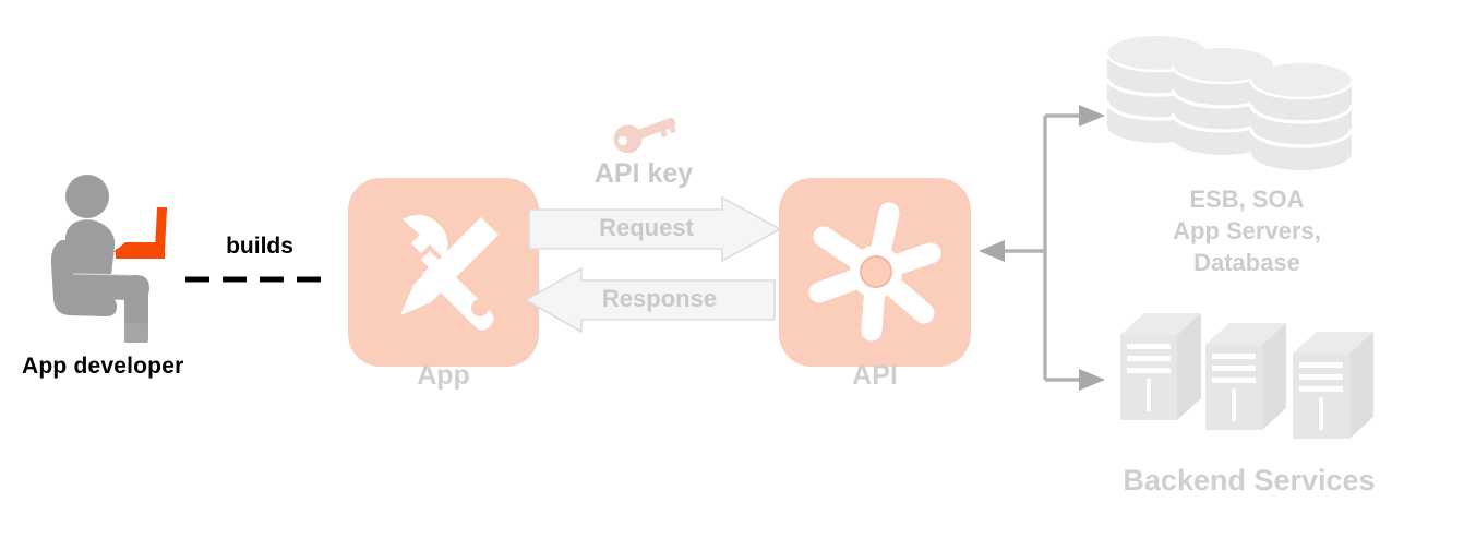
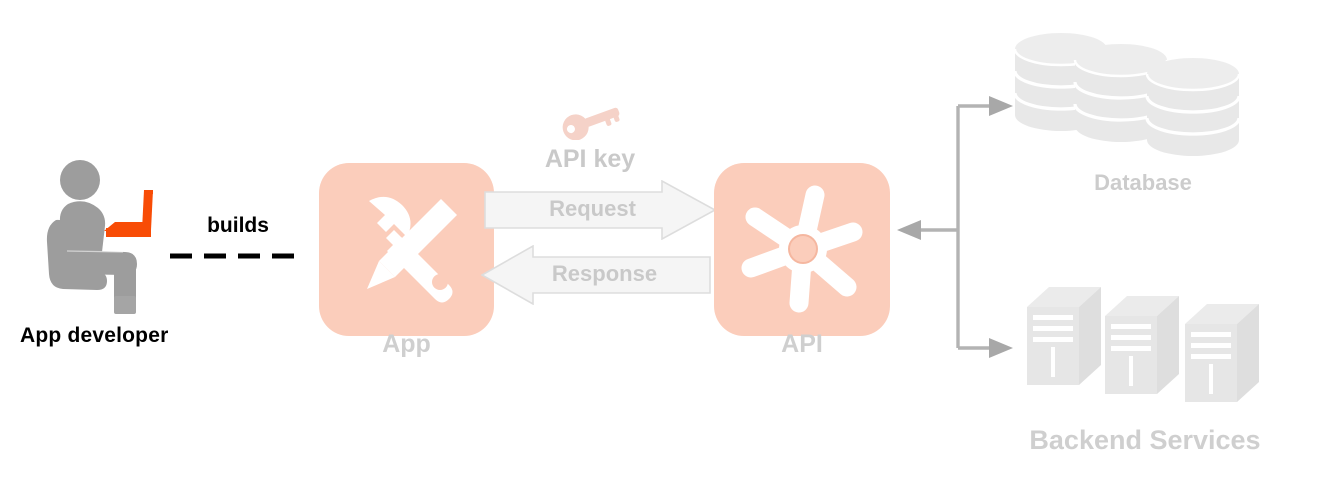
  App developer
  builds
  App
  API key
  Request
  Response
  API
- ESB, SOA
- App Servers,
  Database
  Backend Services
